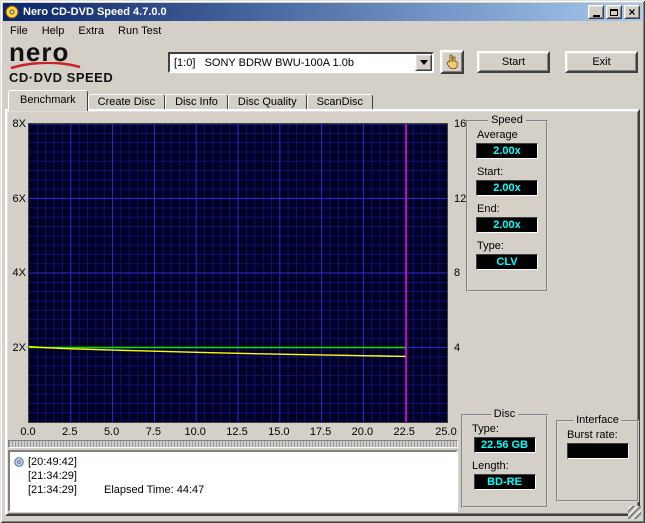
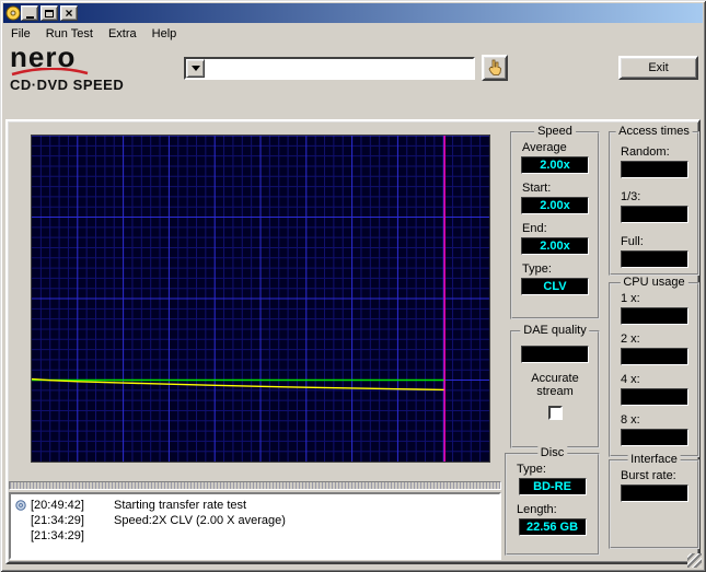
- Nero CD-DVD Speed 4.7.0.0
  ×
  File
- Help
+ Run Test
  Extra
- Run Test
+ Help
  nero
  CD·DVD SPEED
- [1:0] SONY BDRW BWU-100A 1.0b
- Start
  Exit
- Benchmark
- Create Disc
- Disc Info
- Disc Quality
- ScanDisc
- 2X
- 4X
- 6X
- 8X
- 4
- 8
- 12
- 16
- 0.0
- 2.5
- 5.0
- 7.5
- 10.0
- 12.5
- 15.0
- 17.5
- 20.0
- 22.5
- 25.0
  Speed
  Average
  2.00x
  Start:
  2.00x
  End:
  2.00x
  Type:
  CLV
+ Access times
+ Random:
+ 1/3:
+ Full:
+ DAE quality
+ Accurate stream
+ CPU usage
+ 1 x:
+ 2 x:
+ 4 x:
+ 8 x:
  Disc
  Type:
- 22.56 GB
+ BD-RE
  Length:
- BD-RE
+ 22.56 GB
  Interface
  Burst rate:
  [20:49:42]
+ Starting transfer rate test
  [21:34:29]
+ Speed:2X CLV (2.00 X average)
  [21:34:29]
- Elapsed Time: 44:47
